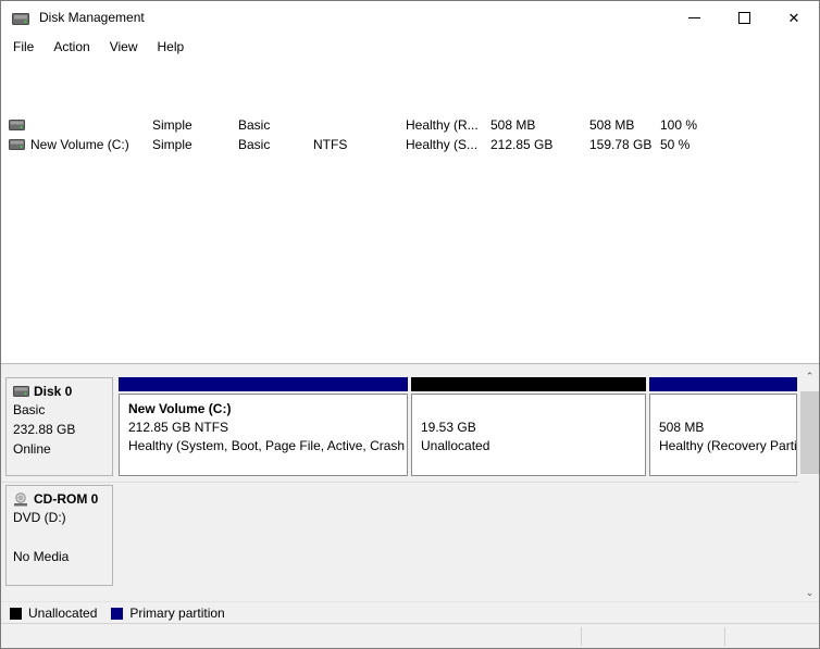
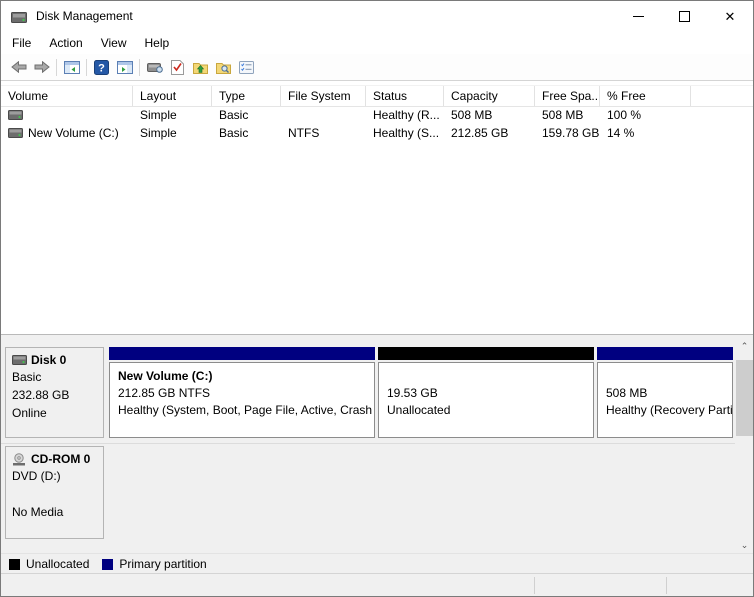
  Disk Management
  ✕
  File
  Action
  View
  Help
+ ?
+ Volume
+ Layout
+ Type
+ File System
+ Status
+ Capacity
+ Free Spa...
+ % Free
  Simple
  Basic
  Healthy (R...
  508 MB
  508 MB
  100 %
  New Volume (C:)
  Simple
  Basic
  NTFS
  Healthy (S...
  212.85 GB
  159.78 GB
- 50 %
+ 14 %
  Disk 0
  Basic
  232.88 GB
  Online
  New Volume (C:)
  212.85 GB NTFS
  Healthy (System, Boot, Page File, Active, Crash
  19.53 GB
  Unallocated
  508 MB
  Healthy (Recovery Parti
  CD-ROM 0
  DVD (D:)
  No Media
  ⌃
  ⌄
  Unallocated
  Primary partition
